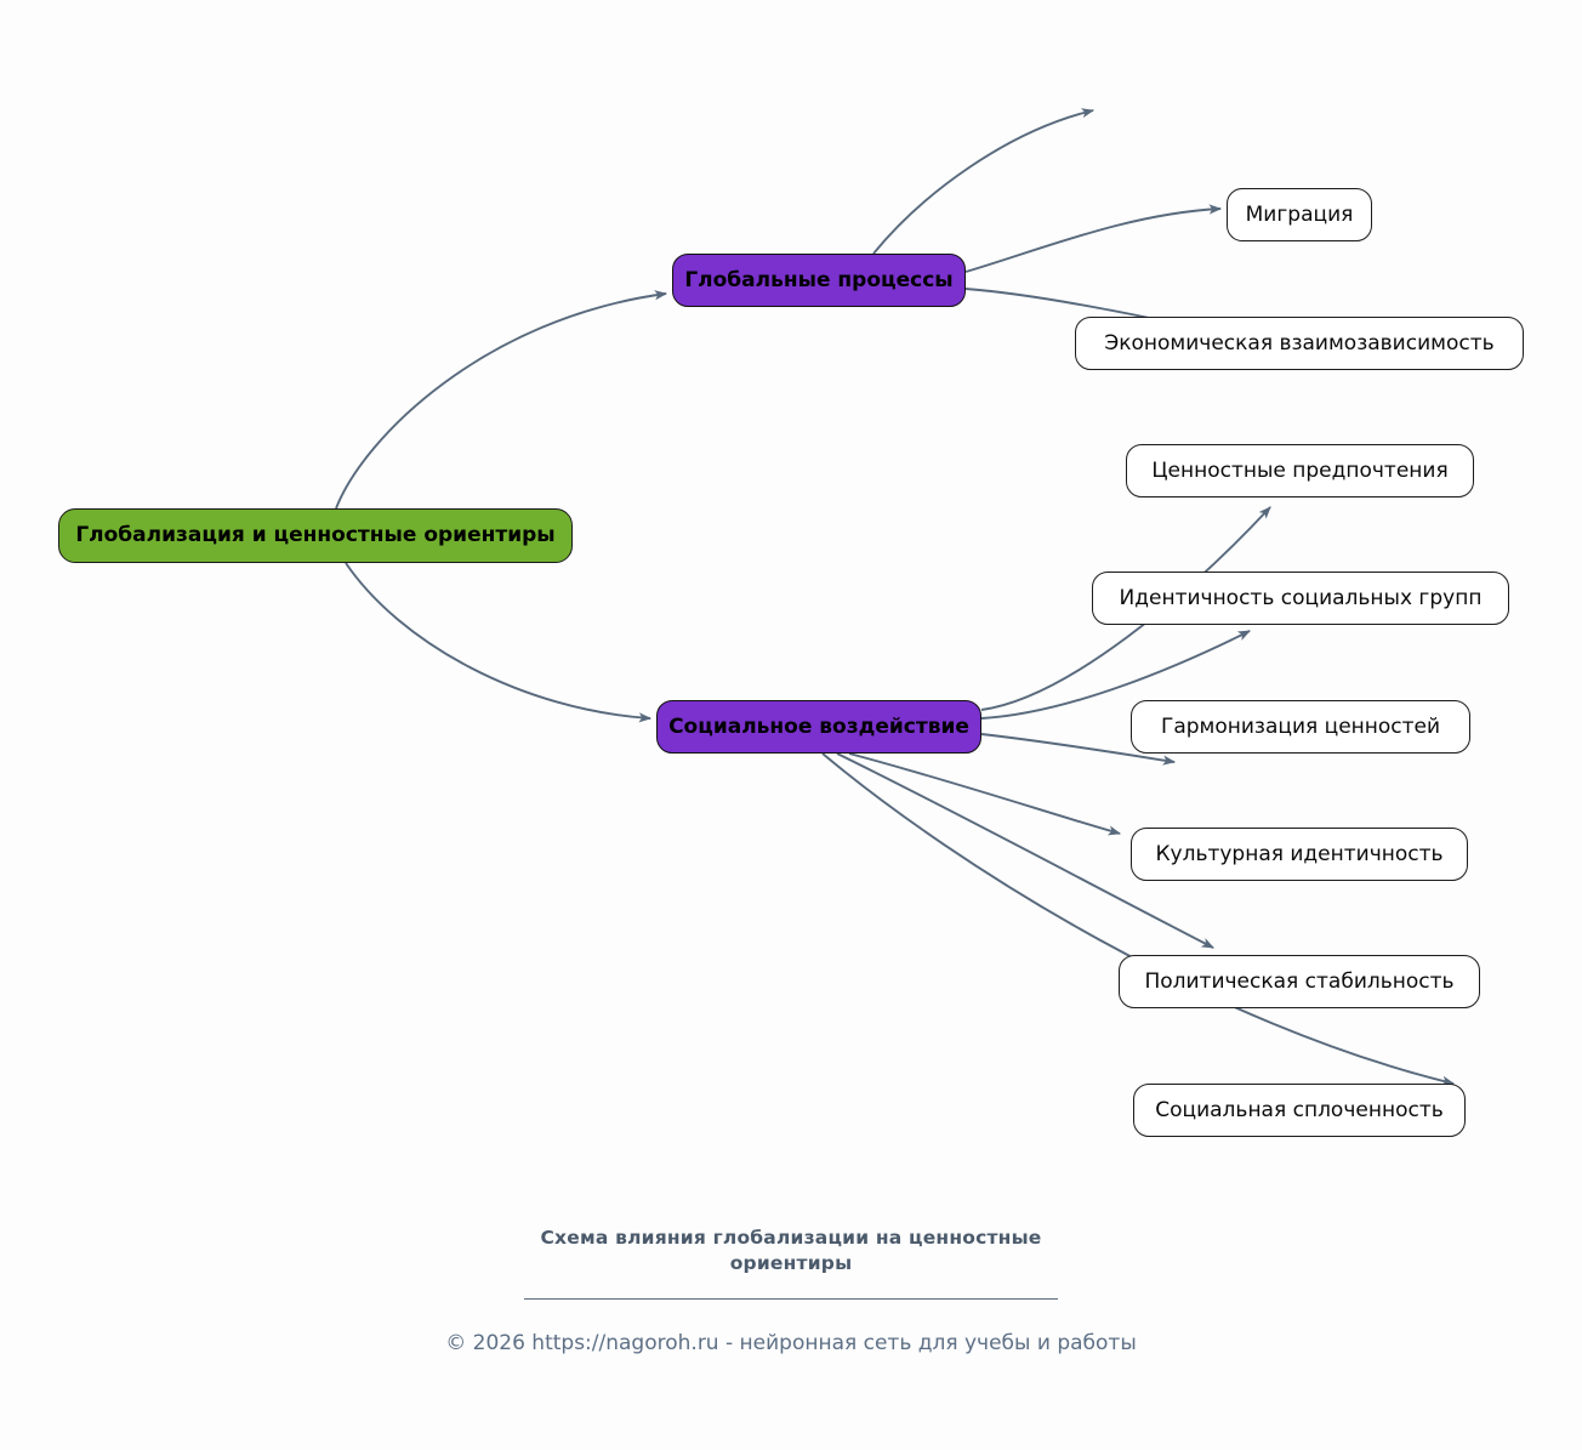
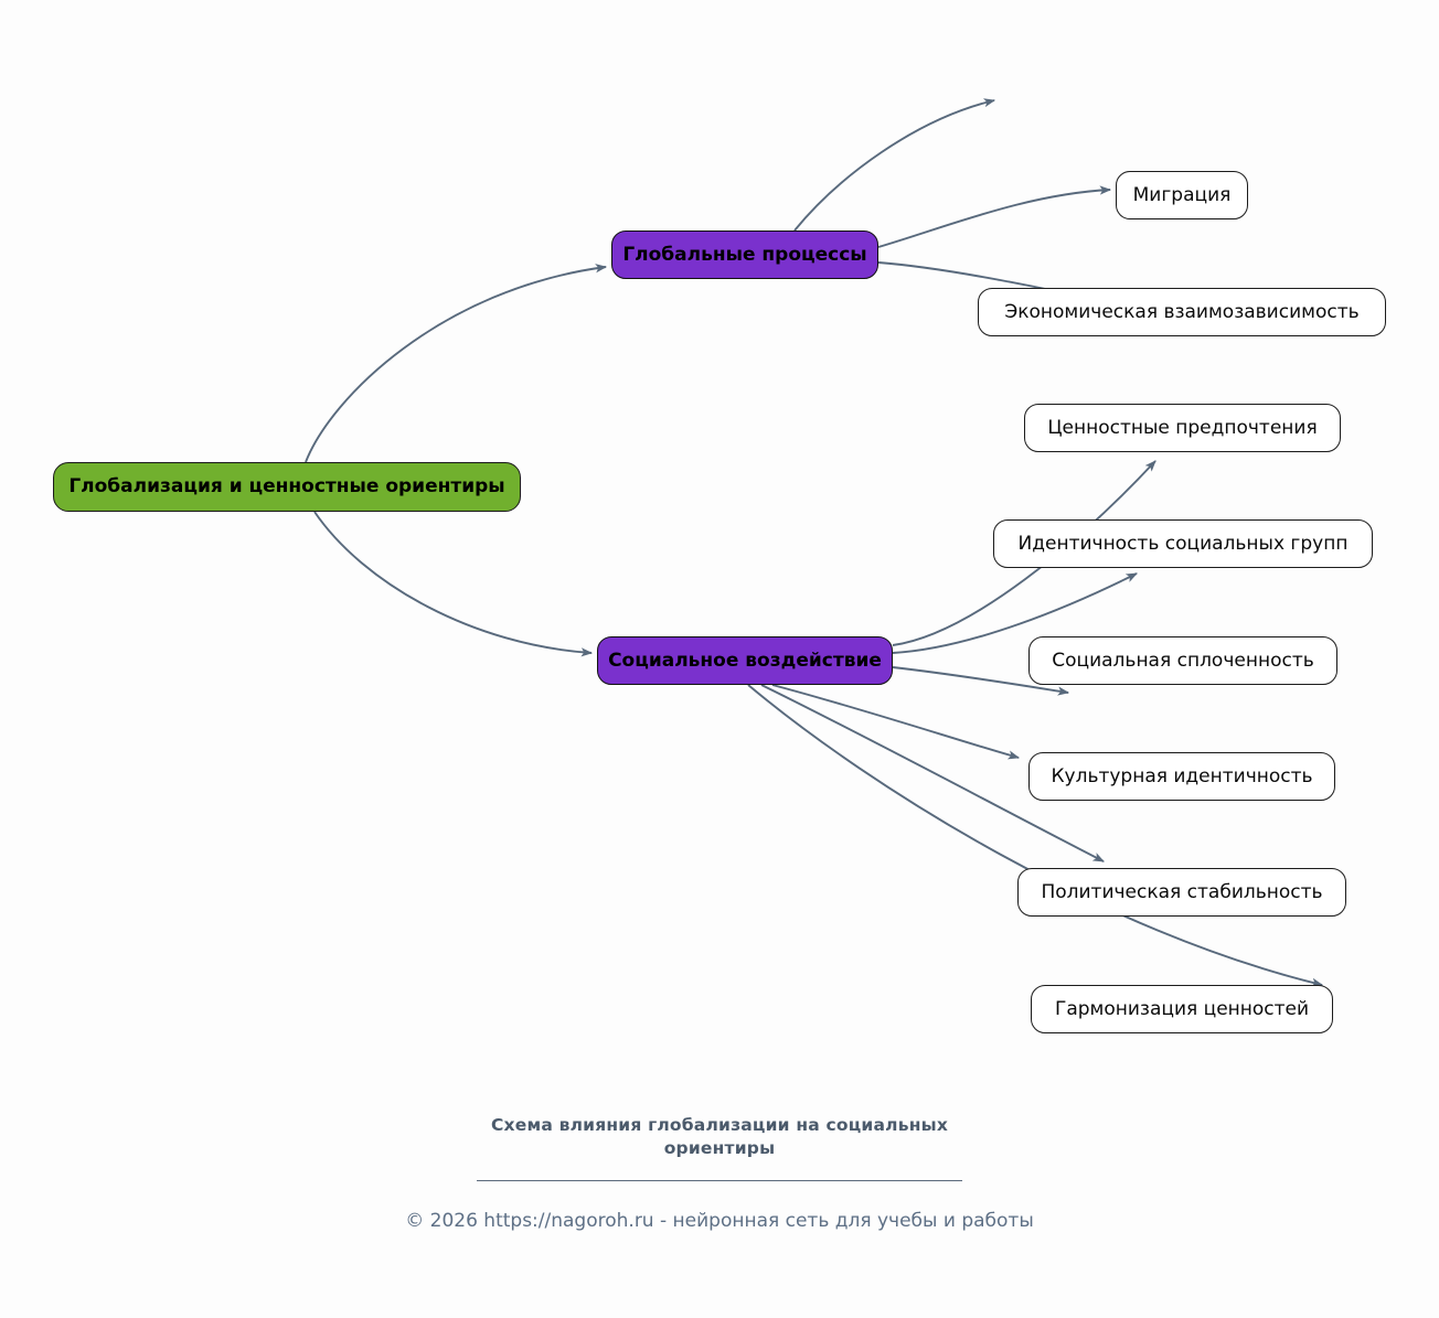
  Глобализация и ценностные ориентиры
  Глобальные процессы
  Социальное воздействие
  Миграция
  Экономическая взаимозависимость
  Ценностные предпочтения
  Идентичность социальных групп
- Гармонизация ценностей
+ Социальная сплоченность
  Культурная идентичность
  Политическая стабильность
- Социальная сплоченность
+ Гармонизация ценностей
- Схема влияния глобализации на ценностные
+ Схема влияния глобализации на социальных
  ориентиры
  © 2026 https://nagoroh.ru - нейронная сеть для учебы и работы
